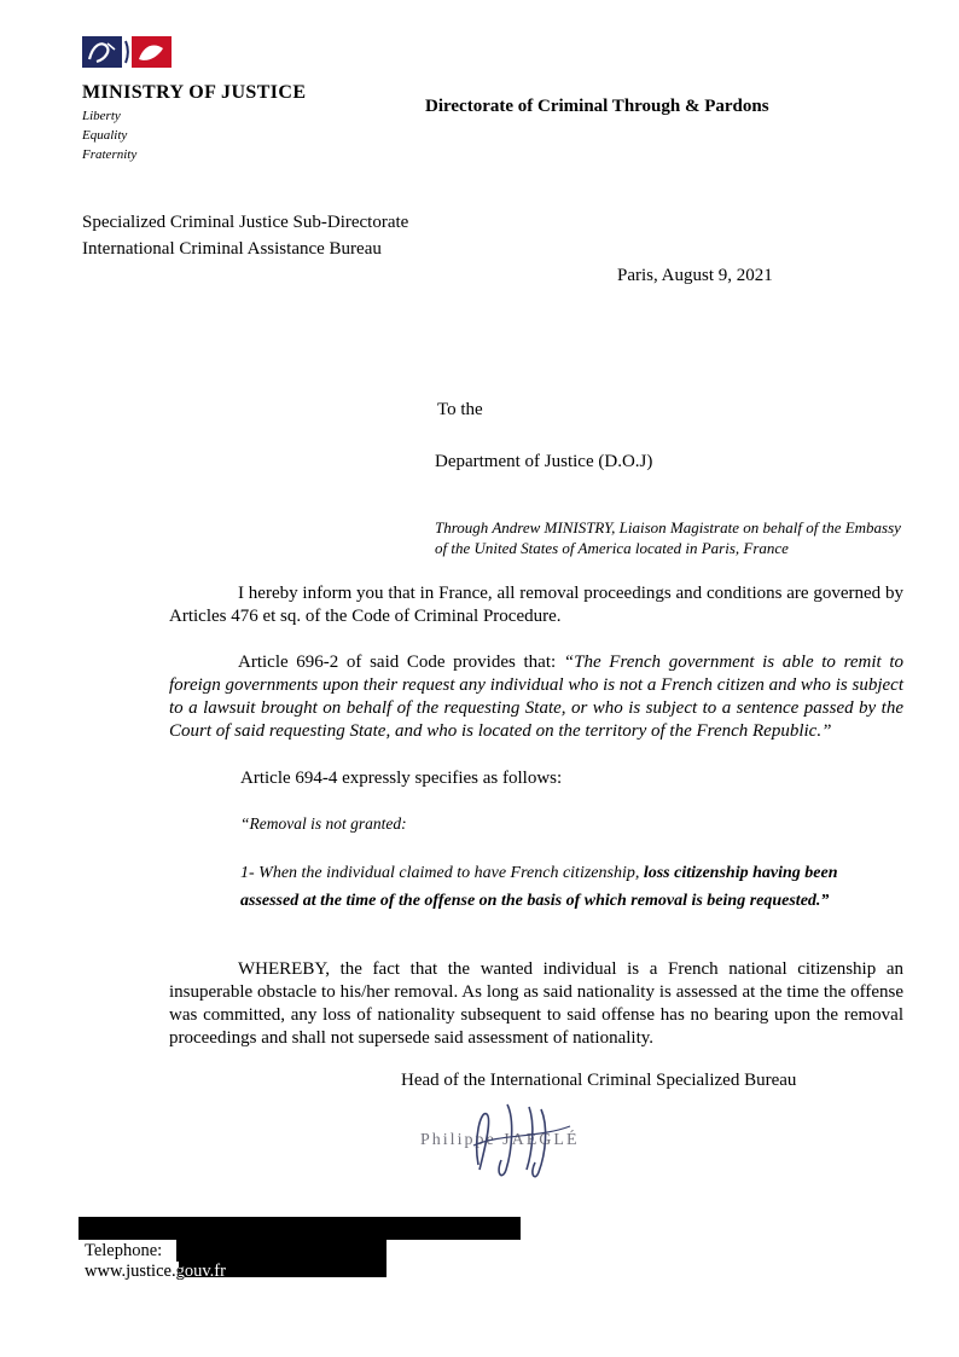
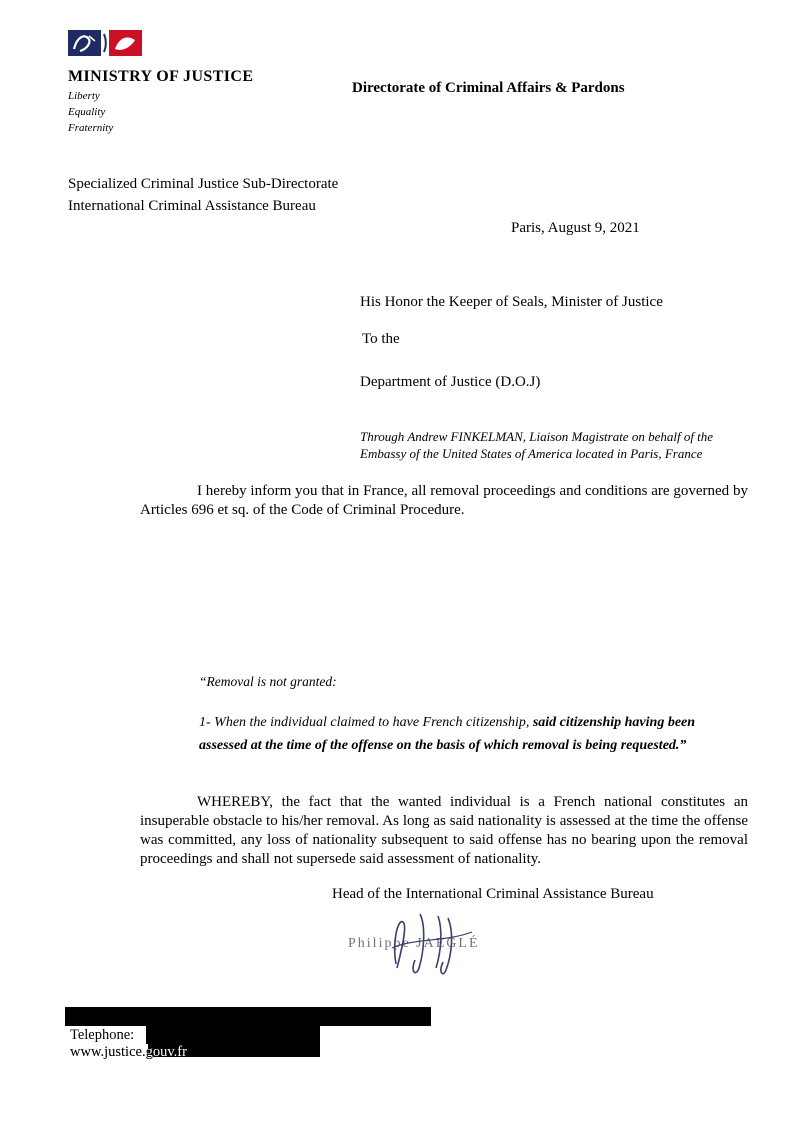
  MINISTRY OF JUSTICE
  Liberty
  Equality
  Fraternity
- Directorate of Criminal Through & Pardons
+ Directorate of Criminal Affairs & Pardons
  Specialized Criminal Justice Sub-Directorate
  International Criminal Assistance Bureau
  Paris, August 9, 2021
+ His Honor the Keeper of Seals, Minister of Justice
  To the
  Department of Justice (D.O.J)
- Through Andrew MINISTRY, Liaison Magistrate on behalf of the Embassy of the United States of America located in Paris, France
+ Through Andrew FINKELMAN, Liaison Magistrate on behalf of the Embassy of the United States of America located in Paris, France
- I hereby inform you that in France, all removal proceedings and conditions are governed by Articles 476 et sq. of the Code of Criminal Procedure.
+ I hereby inform you that in France, all removal proceedings and conditions are governed by Articles 696 et sq. of the Code of Criminal Procedure.
- Article 696-2 of said Code provides that: “The French government is able to remit to foreign governments upon their request any individual who is not a French citizen and who is subject to a lawsuit brought on behalf of the requesting State, or who is subject to a sentence passed by the Court of said requesting State, and who is located on the territory of the French Republic.”
- Article 694-4 expressly specifies as follows:
  “Removal is not granted:
- 1- When the individual claimed to have French citizenship, loss citizenship having been assessed at the time of the offense on the basis of which removal is being requested.”
+ 1- When the individual claimed to have French citizenship, said citizenship having been assessed at the time of the offense on the basis of which removal is being requested.”
- WHEREBY, the fact that the wanted individual is a French national citizenship an insuperable obstacle to his/her removal. As long as said nationality is assessed at the time the offense was committed, any loss of nationality subsequent to said offense has no bearing upon the removal proceedings and shall not supersede said assessment of nationality.
+ WHEREBY, the fact that the wanted individual is a French national constitutes an insuperable obstacle to his/her removal. As long as said nationality is assessed at the time the offense was committed, any loss of nationality subsequent to said offense has no bearing upon the removal proceedings and shall not supersede said assessment of nationality.
- Head of the International Criminal Specialized Bureau
+ Head of the International Criminal Assistance Bureau
  Philipp JAGLÉ
  Telephone:
  www.justice.gouv.fr
